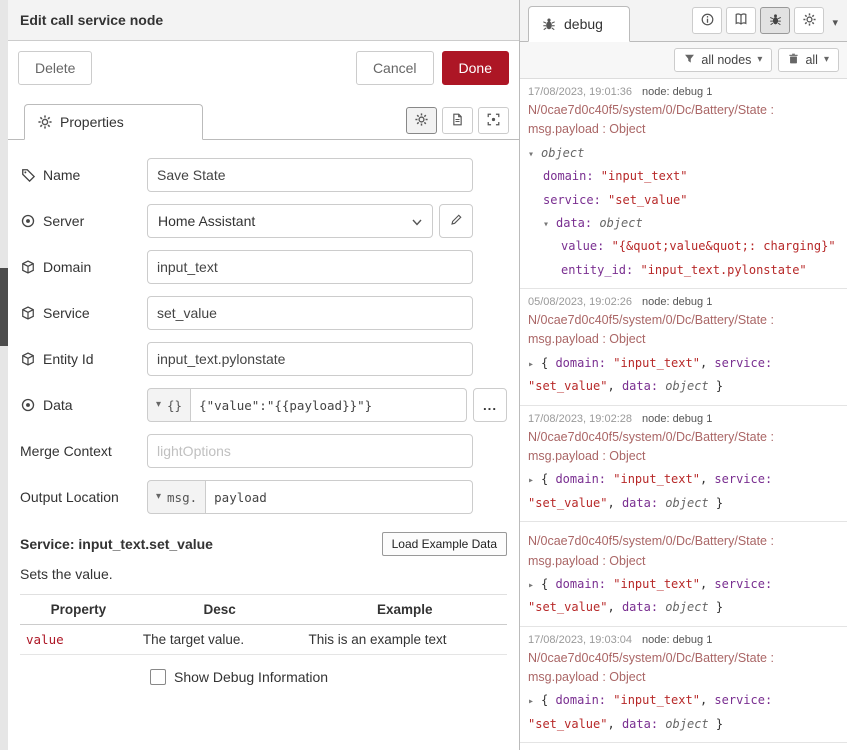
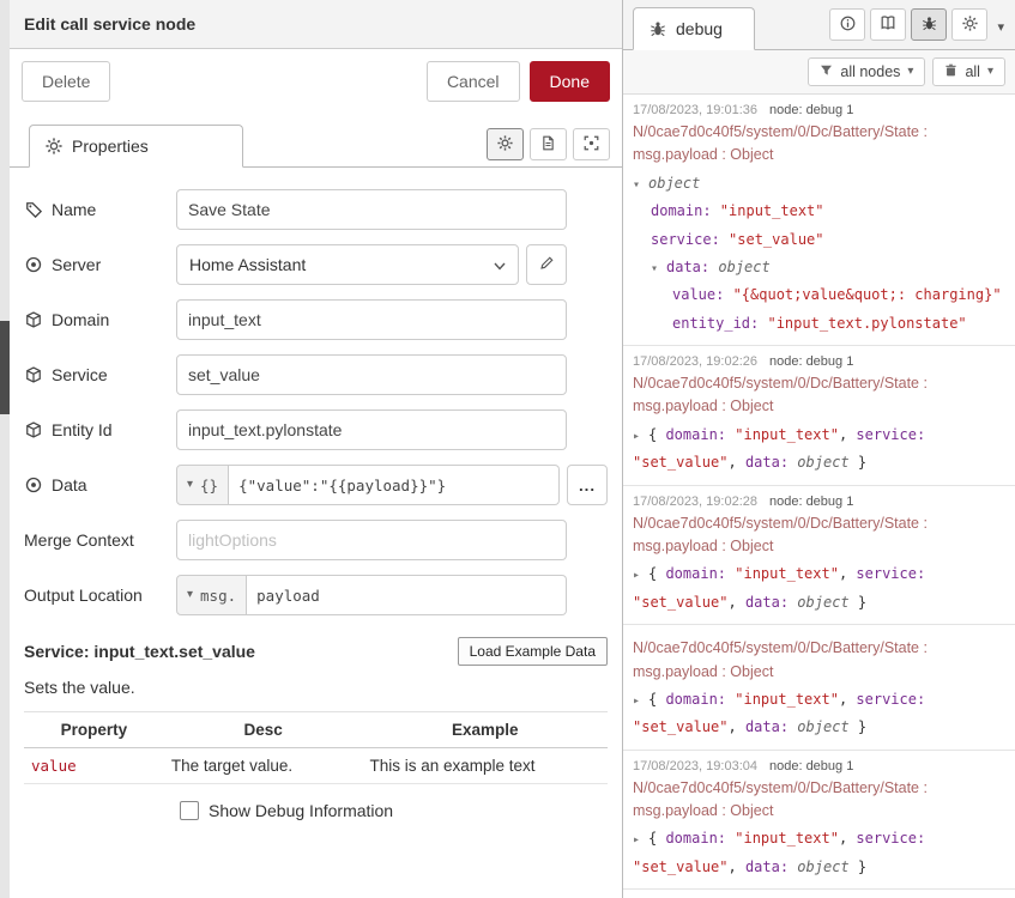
  Edit call service node
  Delete
  Cancel
  Done
  Properties
  Name
  Save State
  Server
  Home Assistant
  Domain
  input_text
  Service
  set_value
  Entity Id
  input_text.pylonstate
  Data
  ▾
  {}
  {"value":"{{payload}}"}
  ...
  Merge Context
  lightOptions
  Output Location
  ▾
  msg.
  payload
  Service: input_text.set_value
  Load Example Data
  Sets the value.
  Property	Desc	Example
  value	The target value.	This is an example text
  Show Debug Information
  debug
  ▾
  all nodes
  ▾
  all
  ▾
  17/08/2023, 19:01:36 node: debug 1
  N/0cae7d0c40f5/system/0/Dc/Battery/State : msg.payload : Object
  ▾ object
  domain: "input_text"
  service: "set_value"
  ▾ data: object
  value: "{&quot;value&quot;: charging}"
  entity_id: "input_text.pylonstate"
- 05/08/2023, 19:02:26 node: debug 1
+ 17/08/2023, 19:02:26 node: debug 1
  N/0cae7d0c40f5/system/0/Dc/Battery/State : msg.payload : Object
  ▸ { domain: "input_text", service: "set_value", data: object }
  17/08/2023, 19:02:28 node: debug 1
  N/0cae7d0c40f5/system/0/Dc/Battery/State : msg.payload : Object
  ▸ { domain: "input_text", service: "set_value", data: object }
  N/0cae7d0c40f5/system/0/Dc/Battery/State : msg.payload : Object
  ▸ { domain: "input_text", service: "set_value", data: object }
  17/08/2023, 19:03:04 node: debug 1
  N/0cae7d0c40f5/system/0/Dc/Battery/State : msg.payload : Object
  ▸ { domain: "input_text", service: "set_value", data: object }
